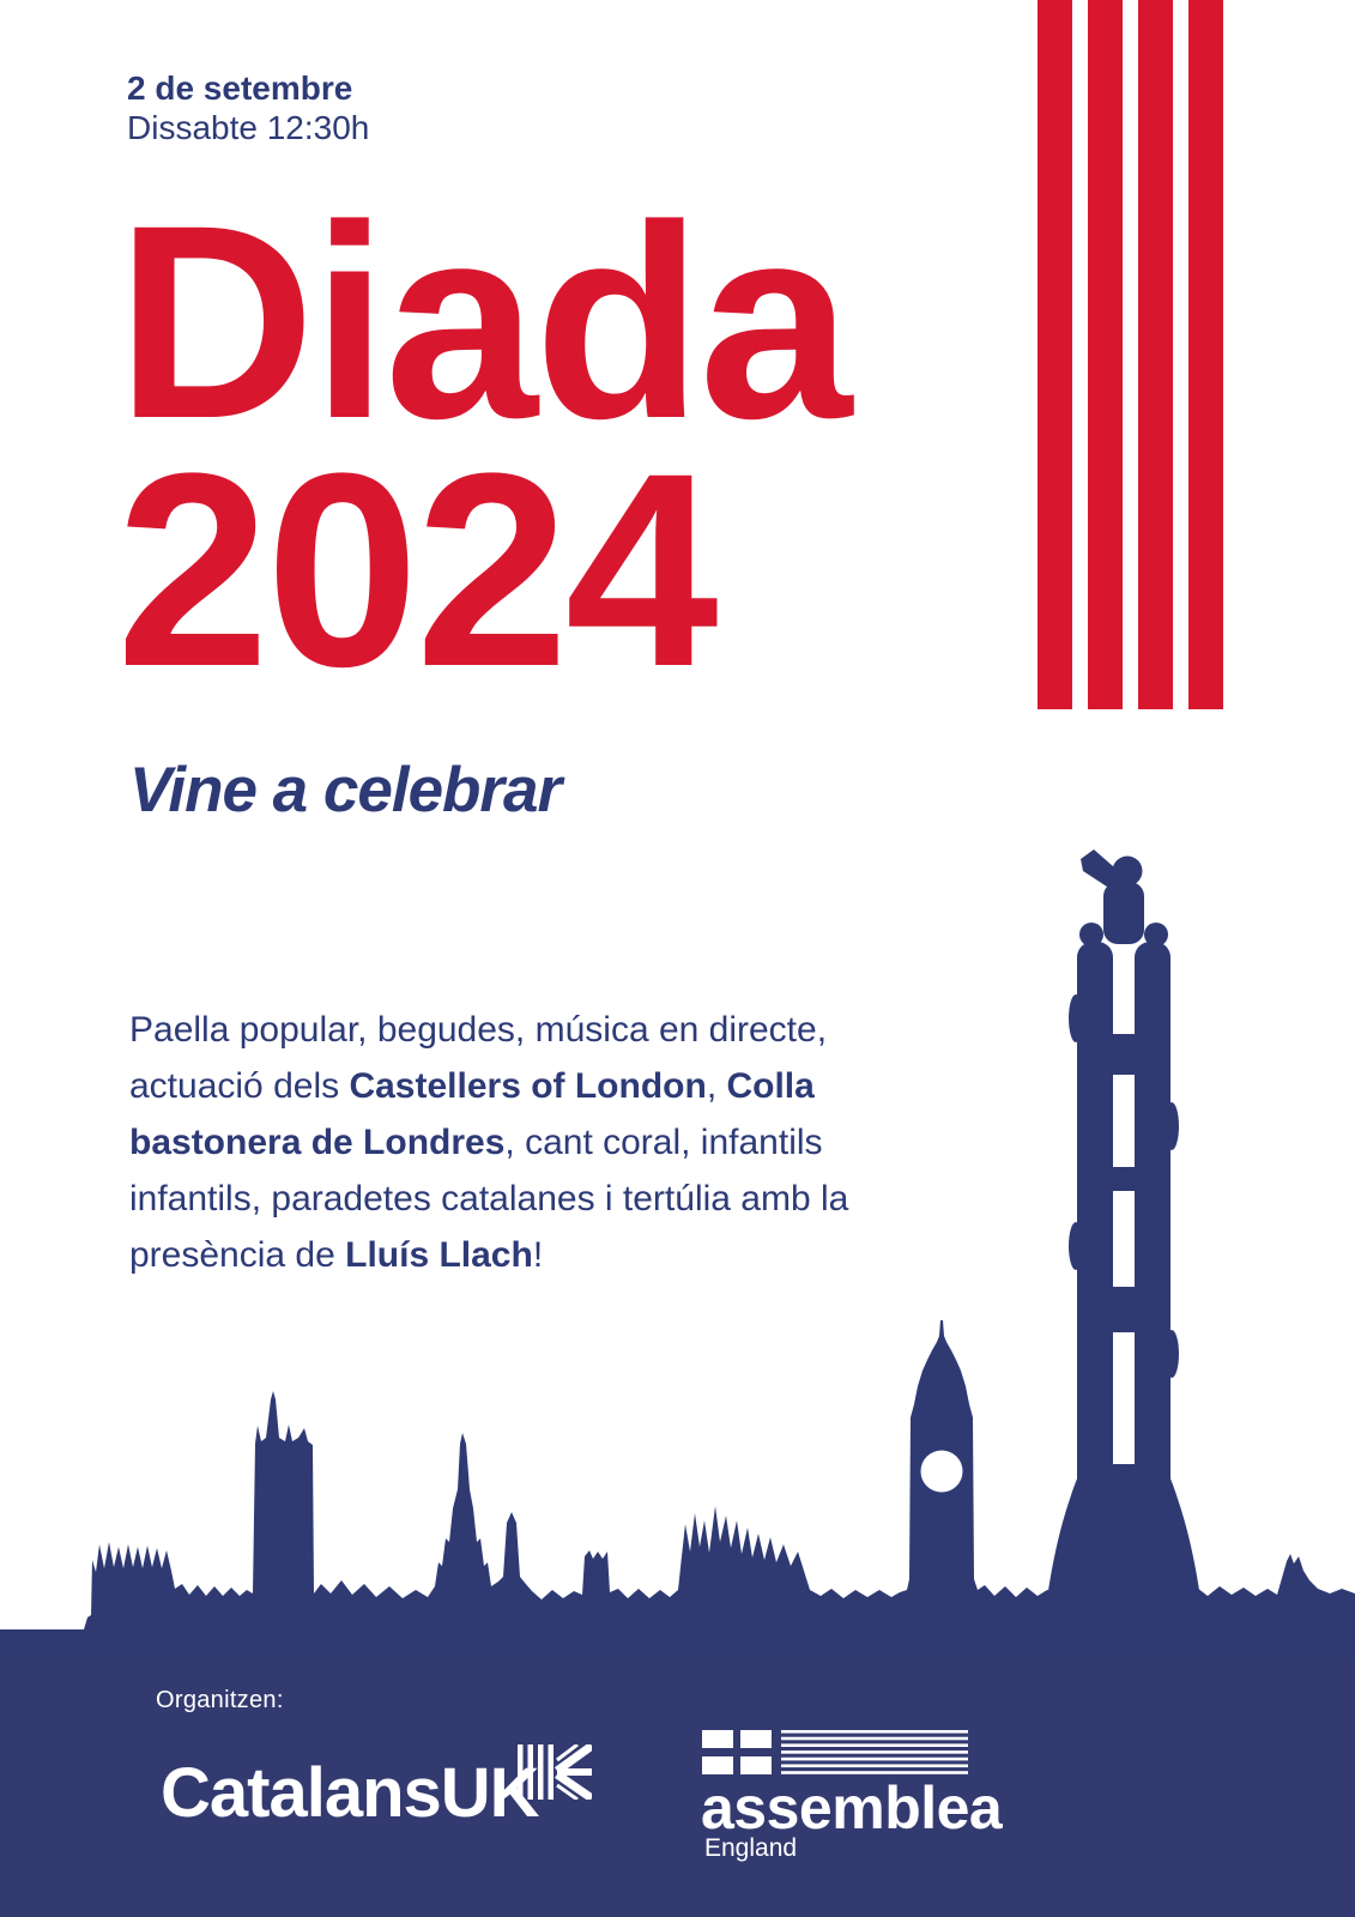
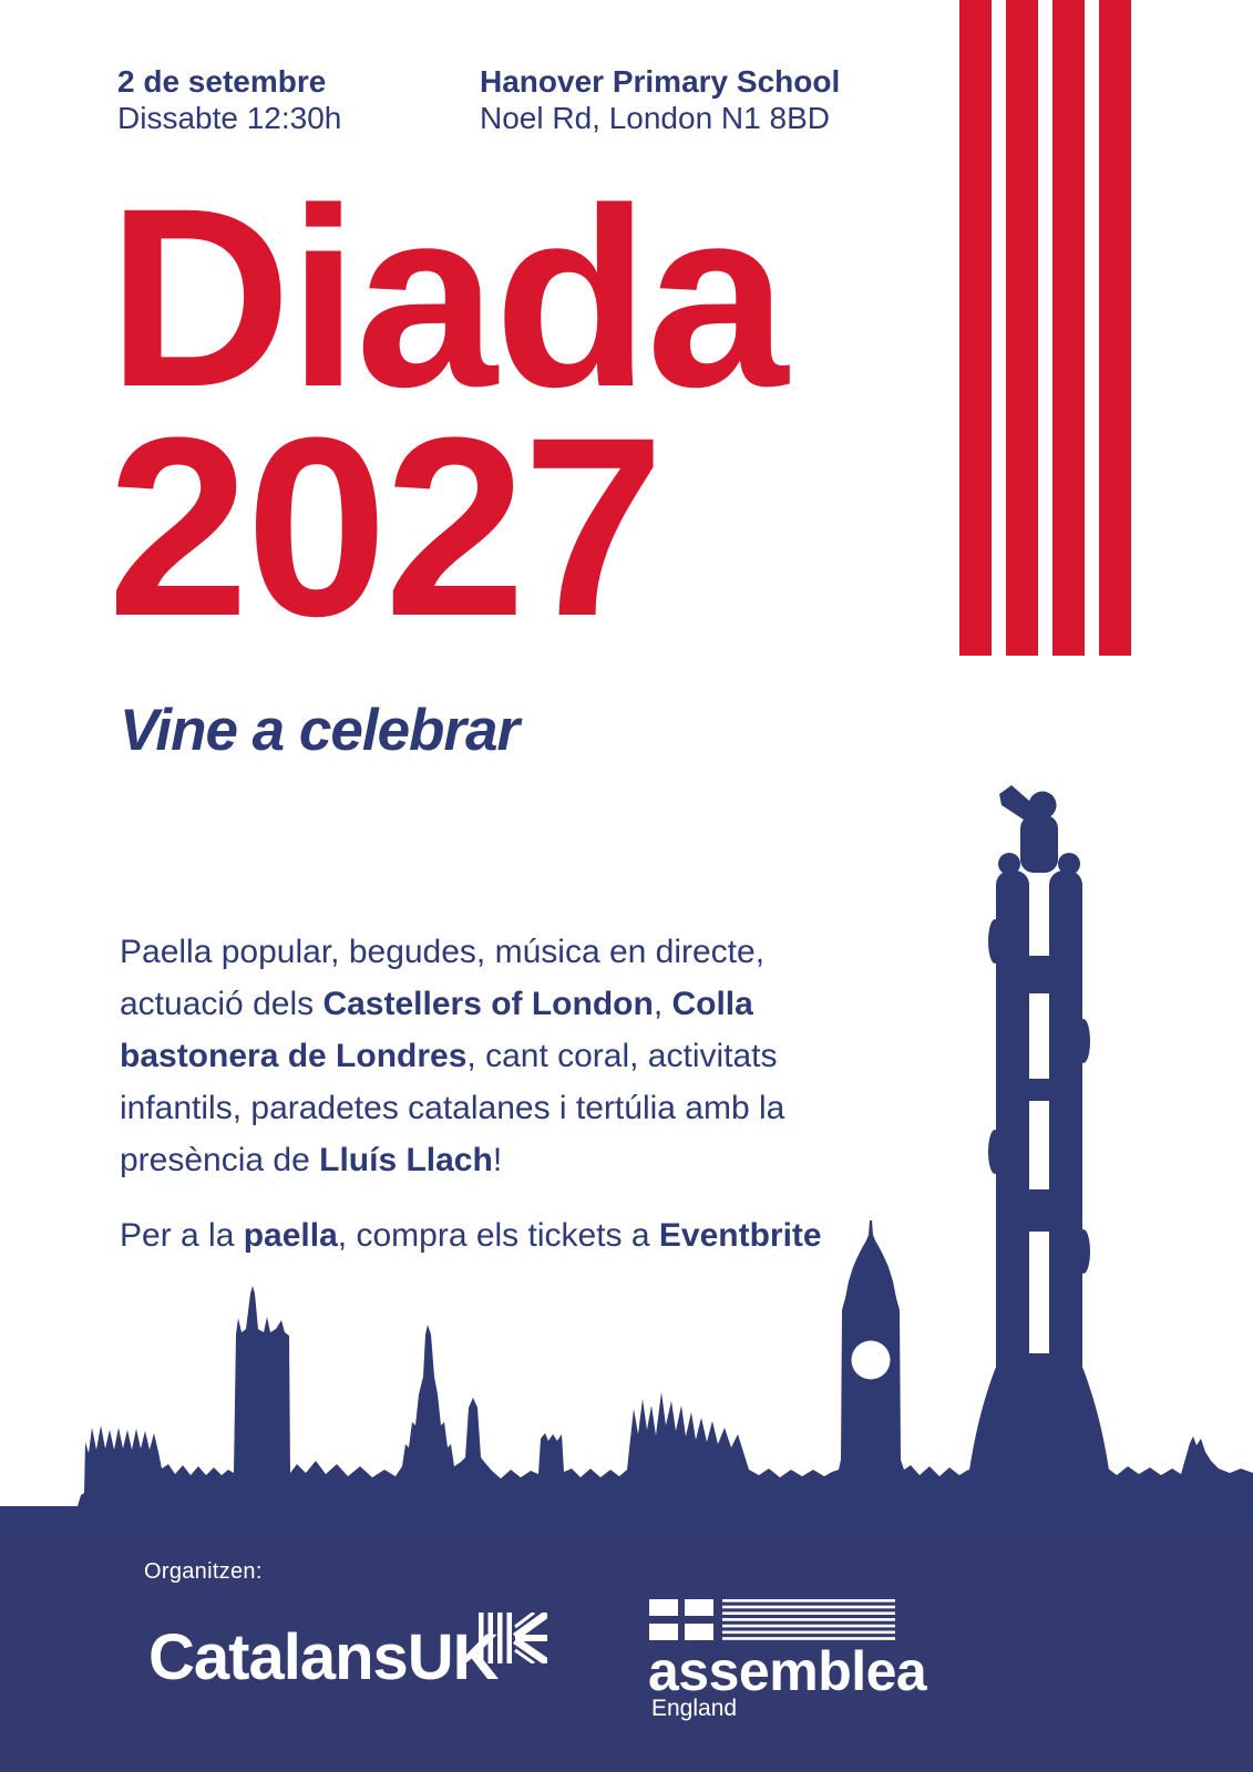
  2 de setembre
  Dissabte 12:30h
+ Hanover Primary School
+ Noel Rd, London N1 8BD
  Diada
- 2024
+ 2027
  Vine a celebrar
- Paella popular, begudes, música en directe, actuació dels Castellers of London, Colla bastonera de Londres, cant coral, infantils infantils, paradetes catalanes i tertúlia amb la presència de Lluís Llach!
+ Paella popular, begudes, música en directe, actuació dels Castellers of London, Colla bastonera de Londres, cant coral, activitats infantils, paradetes catalanes i tertúlia amb la presència de Lluís Llach!
+ Per a la paella, compra els tickets a Eventbrite
  Organitzen:
  CatalansUK
  assemblea
  England
